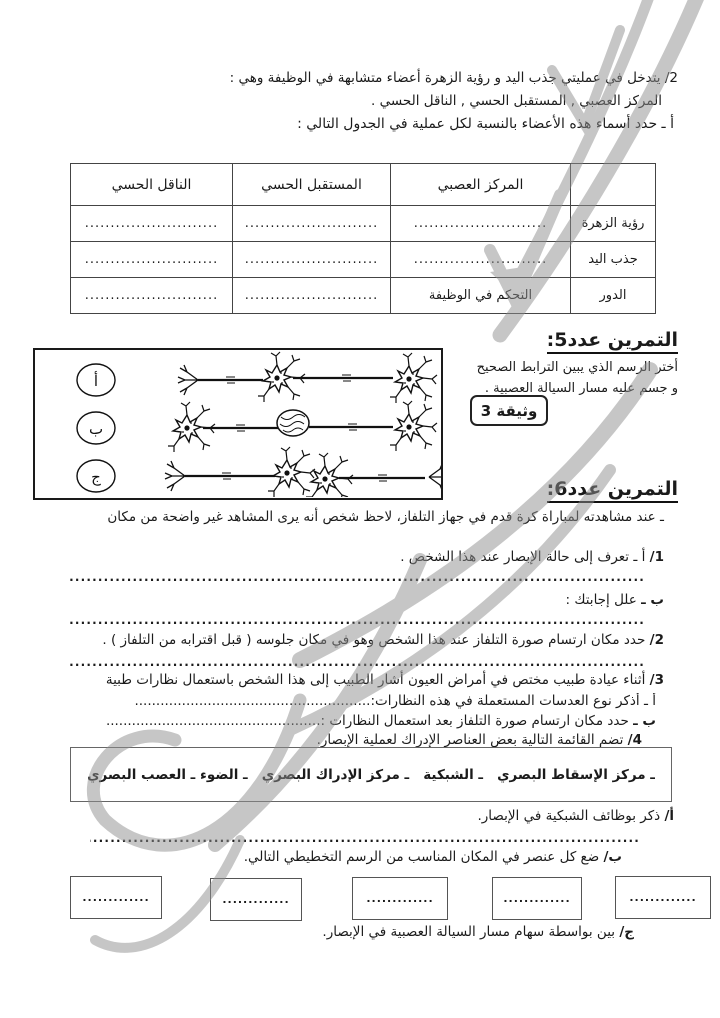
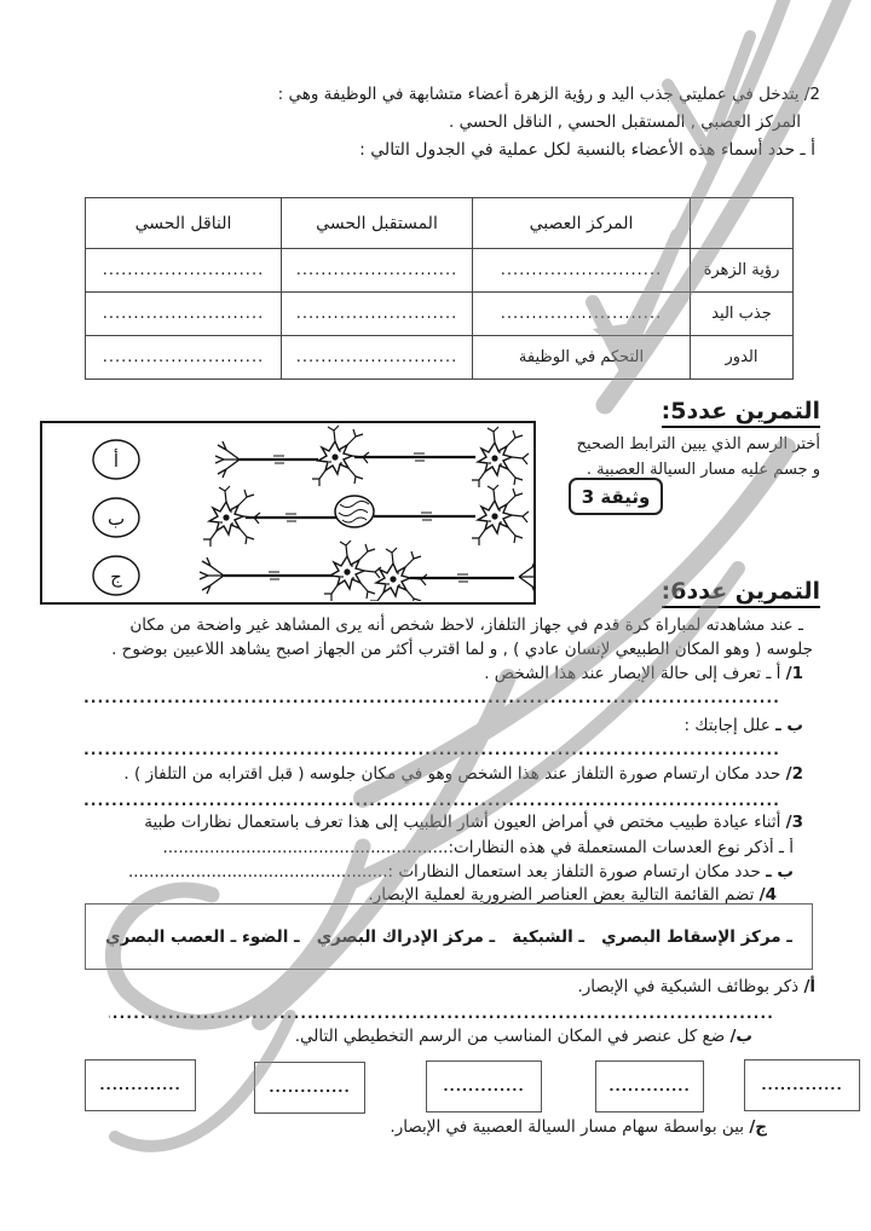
  2/ يتدخل في عمليتي جذب اليد و رؤية الزهرة أعضاء متشابهة في الوظيفة وهي :
  المركز العصبي , المستقبل الحسي , الناقل الحسي .
  أ ـ حدد أسماء هذه الأعضاء بالنسبة لكل عملية في الجدول التالي :
  	المركز العصبي	المستقبل الحسي	الناقل الحسي
  رؤية الزهرة	..........................	..........................	..........................
  جذب اليد	..........................	..........................	..........................
  الدور	التحكم في الوظيفة	..........................	..........................
  التمرين عدد5:
  أختر الرسم الذي يبين الترابط الصحيح
  و جسم عليه مسار السيالة العصبية .
  وثيقة 3
  أ
  ب
  ج
  التمرين عدد6:
  ـ عند مشاهدته لمباراة كرة قدم في جهاز التلفاز، لاحظ شخص أنه يرى المشاهد غير واضحة من مكان
+ جلوسه ( وهو المكان الطبيعي لإنسان عادي ) , و لما اقترب أكثر من الجهاز اصبح يشاهد اللاعبين بوضوح .
  1/ أ ـ تعرف إلى حالة الإبصار عند هذا الشخص .
  ب ـ علل إجابتك :
  2/ حدد مكان ارتسام صورة التلفاز عند هذا الشخص وهو في مكان جلوسه ( قبل اقترابه من التلفاز ) .
- 3/ أثناء عيادة طبيب مختص في أمراض العيون أشار الطبيب إلى هذا الشخص باستعمال نظارات طبية
+ 3/ أثناء عيادة طبيب مختص في أمراض العيون أشار الطبيب إلى هذا تعرف باستعمال نظارات طبية
  أ ـ أذكر نوع العدسات المستعملة في هذه النظارات:.......................................................
  ب ـ حدد مكان ارتسام صورة التلفاز بعد استعمال النظارات :..................................................
- 4/ تضم القائمة التالية بعض العناصر الإدراك لعملية الإبصار.
+ 4/ تضم القائمة التالية بعض العناصر الضرورية لعملية الإبصار.
  ـ مركز الإسقاط البصري ـ الشبكية ـ مركز الإدراك البصري ـ الضوء ـ العصب البصري
  أ/ ذكر بوظائف الشبكية في الإبصار.
  ................................................................................................
  ب/ ضع كل عنصر في المكان المناسب من الرسم التخطيطي التالي.
  .............
  .............
  .............
  .............
  .............
  ج/ بين بواسطة سهام مسار السيالة العصبية في الإبصار.
